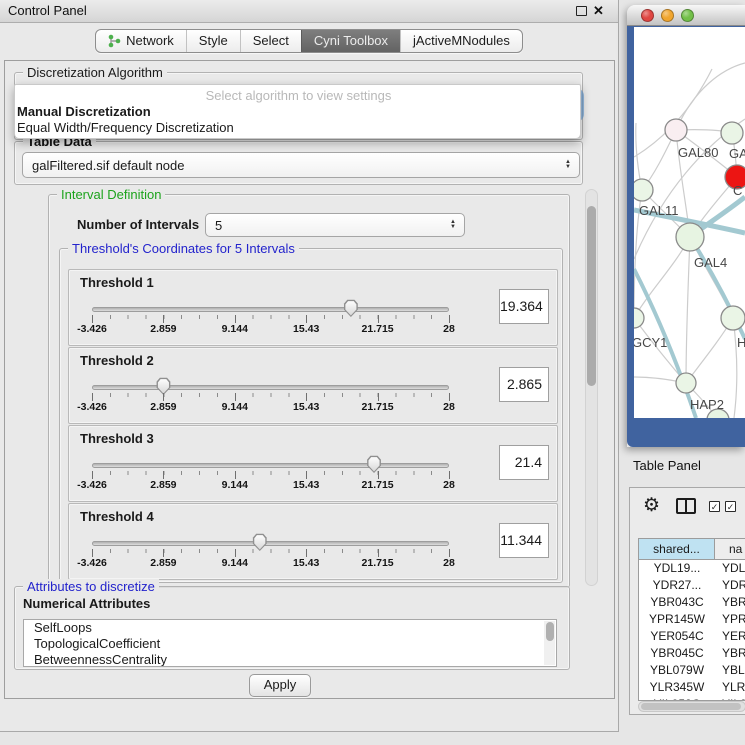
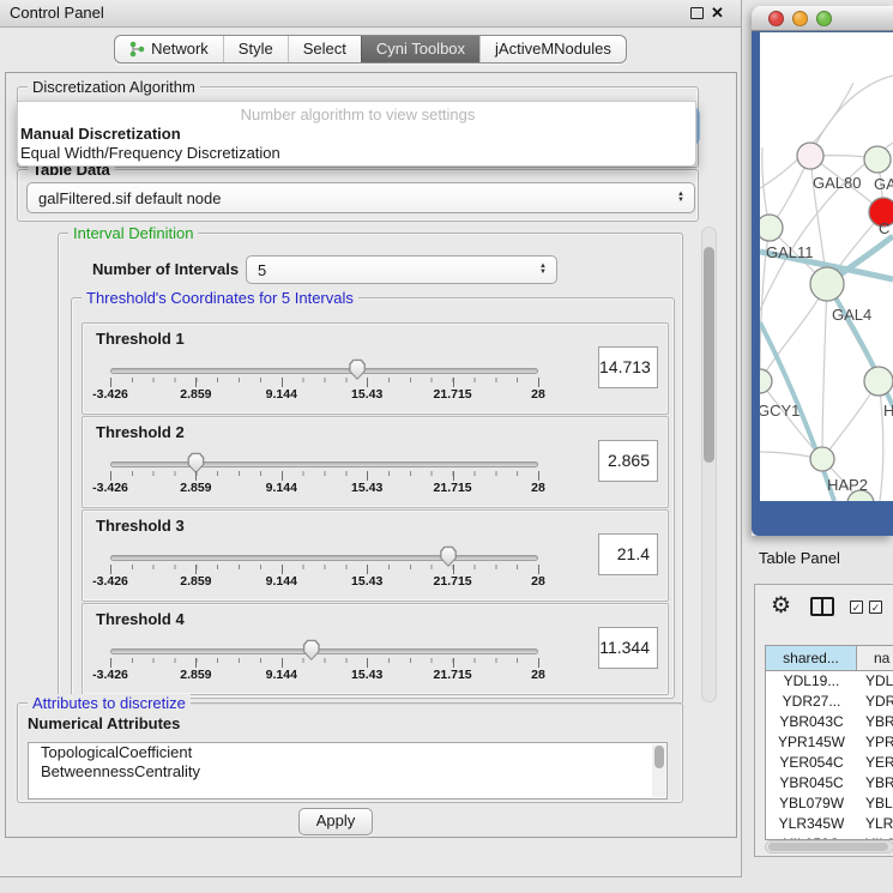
  Control Panel
  ✕
  Network
  Style
  Select
  Cyni Toolbox
  jActiveMNodules
  Discretization Algorithm
- Select algorithm to view settings
+ Number algorithm to view settings
  Manual Discretization
  Equal Width/Frequency Discretization
  Table Data
  galFiltered.sif default node
  Interval Definition
  Number of Intervals
  5
  Threshold's Coordinates for 5 Intervals
  Threshold 1
  -3.426
  2.859
  9.144
  15.43
  21.715
  28
- 19.364
+ 14.713
  Threshold 2
  -3.426
  2.859
  9.144
  15.43
  21.715
  28
  2.865
  Threshold 3
  -3.426
  2.859
  9.144
  15.43
  21.715
  28
  21.4
  Threshold 4
  -3.426
  2.859
  9.144
  15.43
  21.715
  28
  11.344
  Attributes to discretize
  Numerical Attributes
- SelfLoops
  TopologicalCoefficient
  BetweennessCentrality
  Apply
  GAL80
  GA
  C
  GAL11
  GAL4
  GCY1
  H
  HAP2
  Table Panel
  ⚙
  ✓
  ✓
  shared...
  na
  YDL19...
  YDL
  YDR27...
  YDR
  YBR043C
  YBR
  YPR145W
  YPR
  YER054C
  YER
  YBR045C
  YBR
  YBL079W
  YBL
  YLR345W
  YLR
